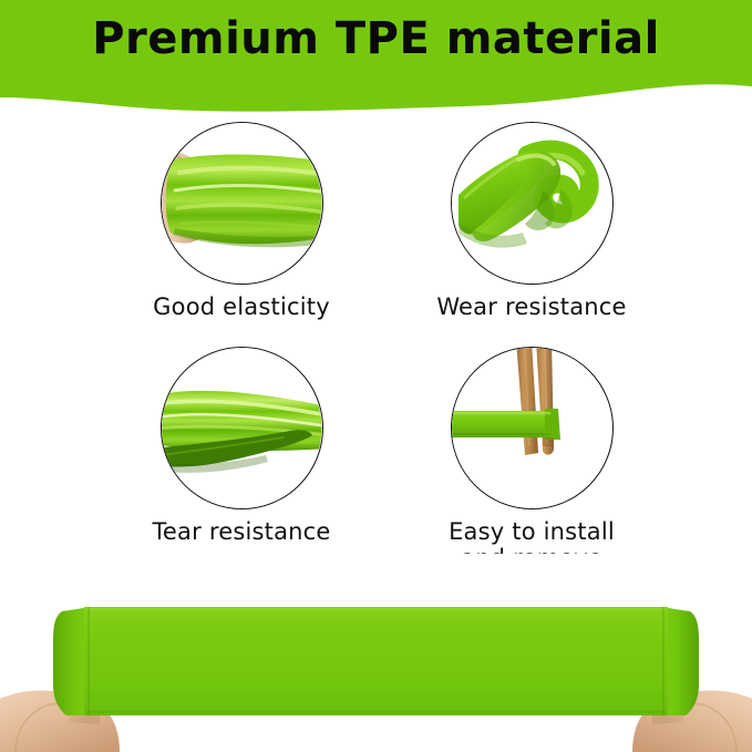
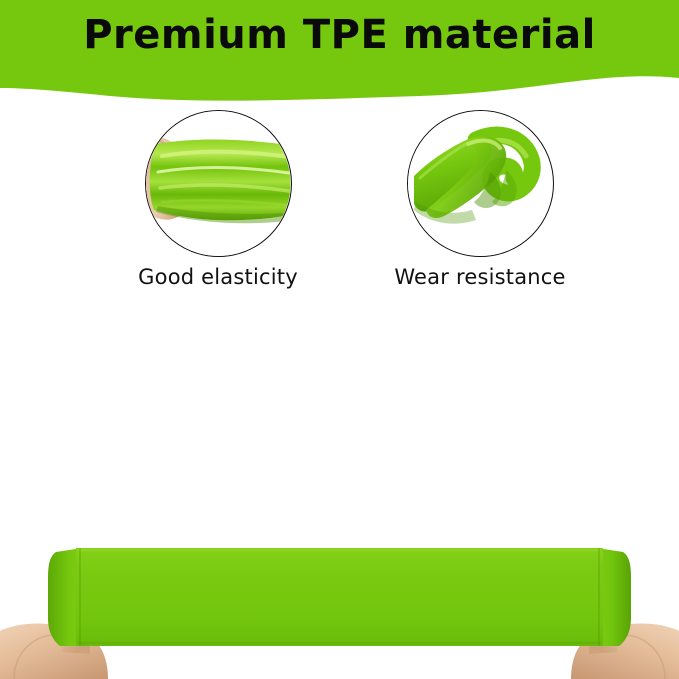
  Premium TPE material
  Good elasticity
  Wear resistance
- Tear resistance
- Easy to install
